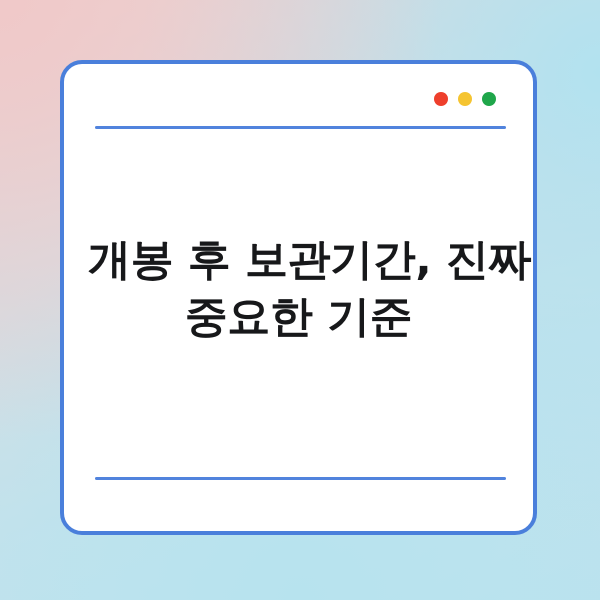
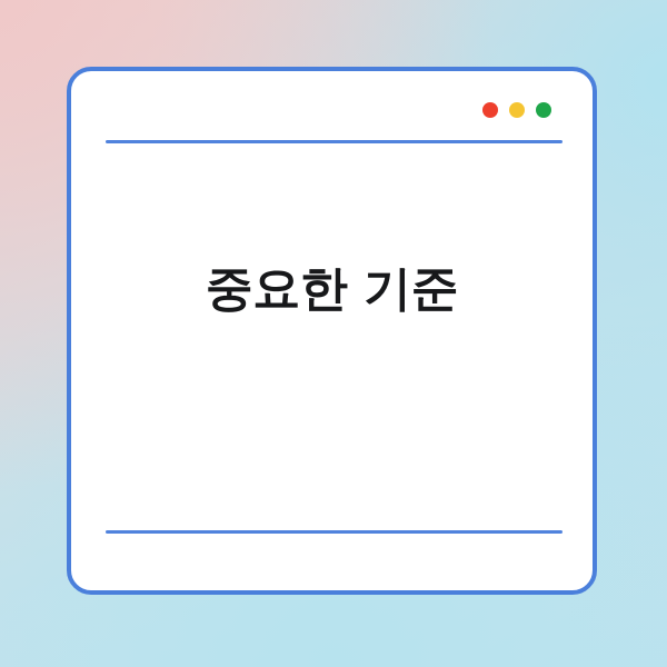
- 개봉 후 보관기간, 진짜
  중요한 기준
